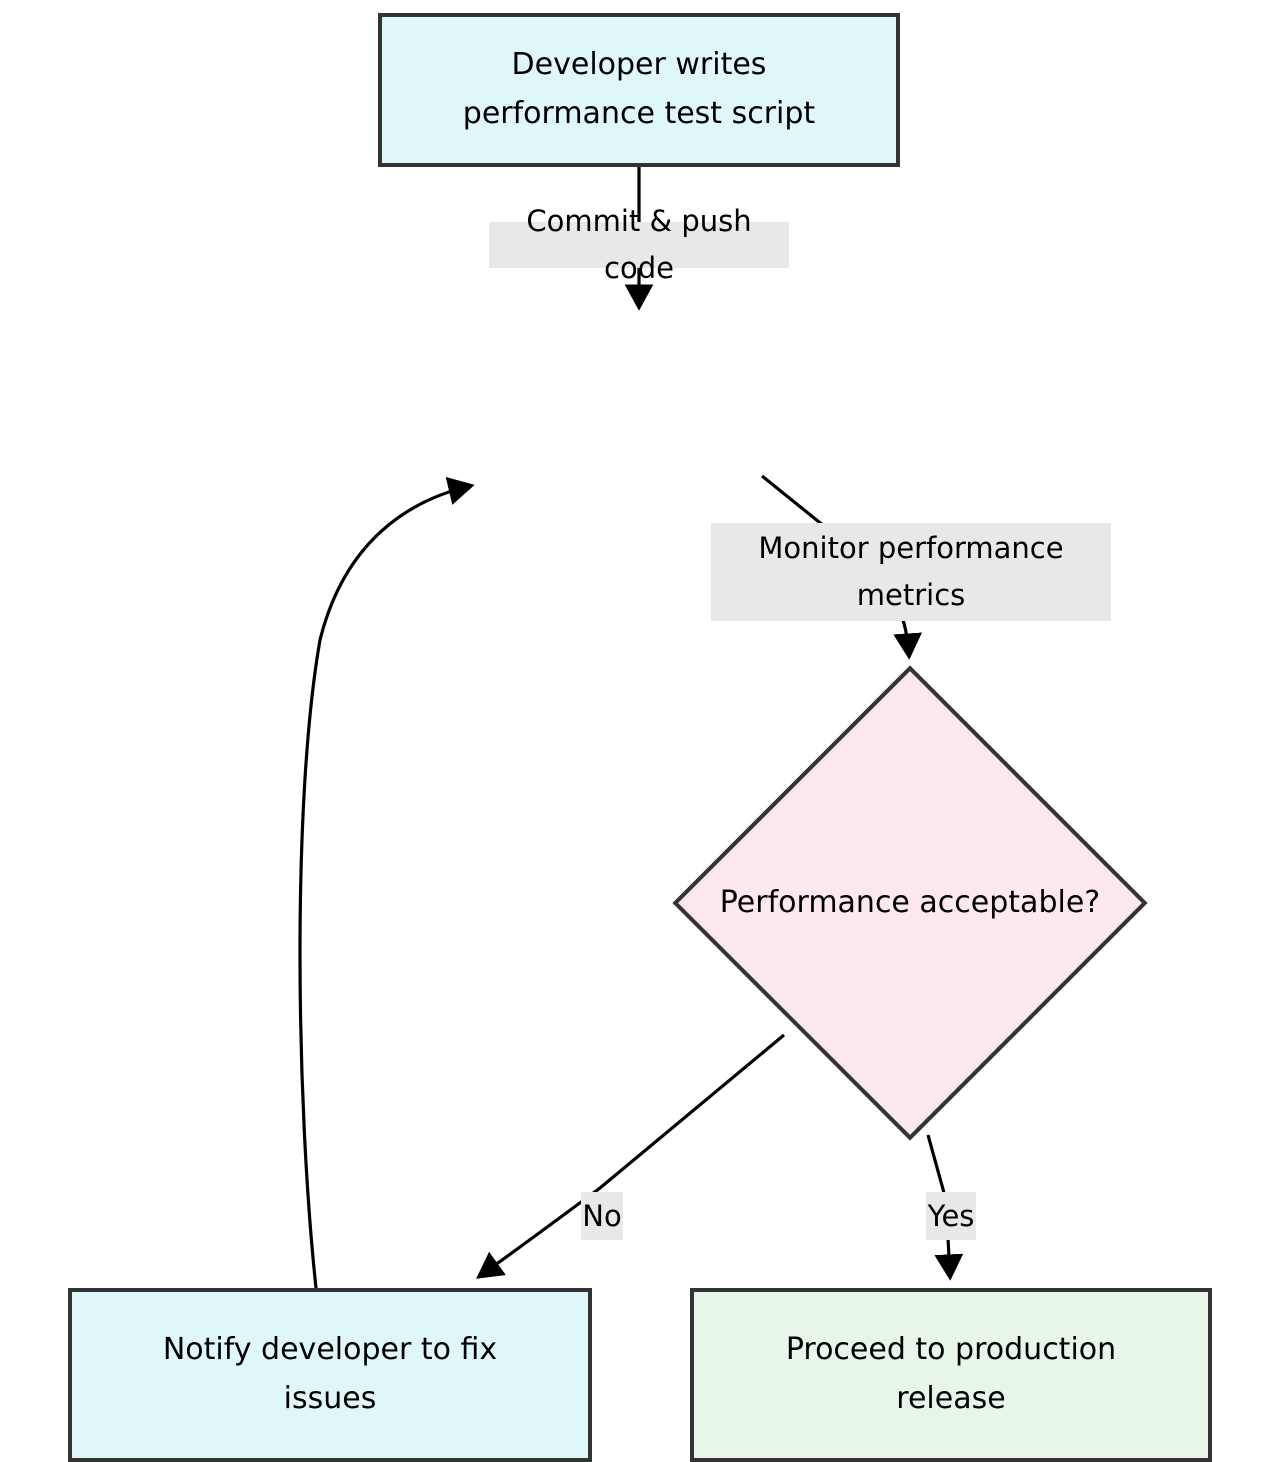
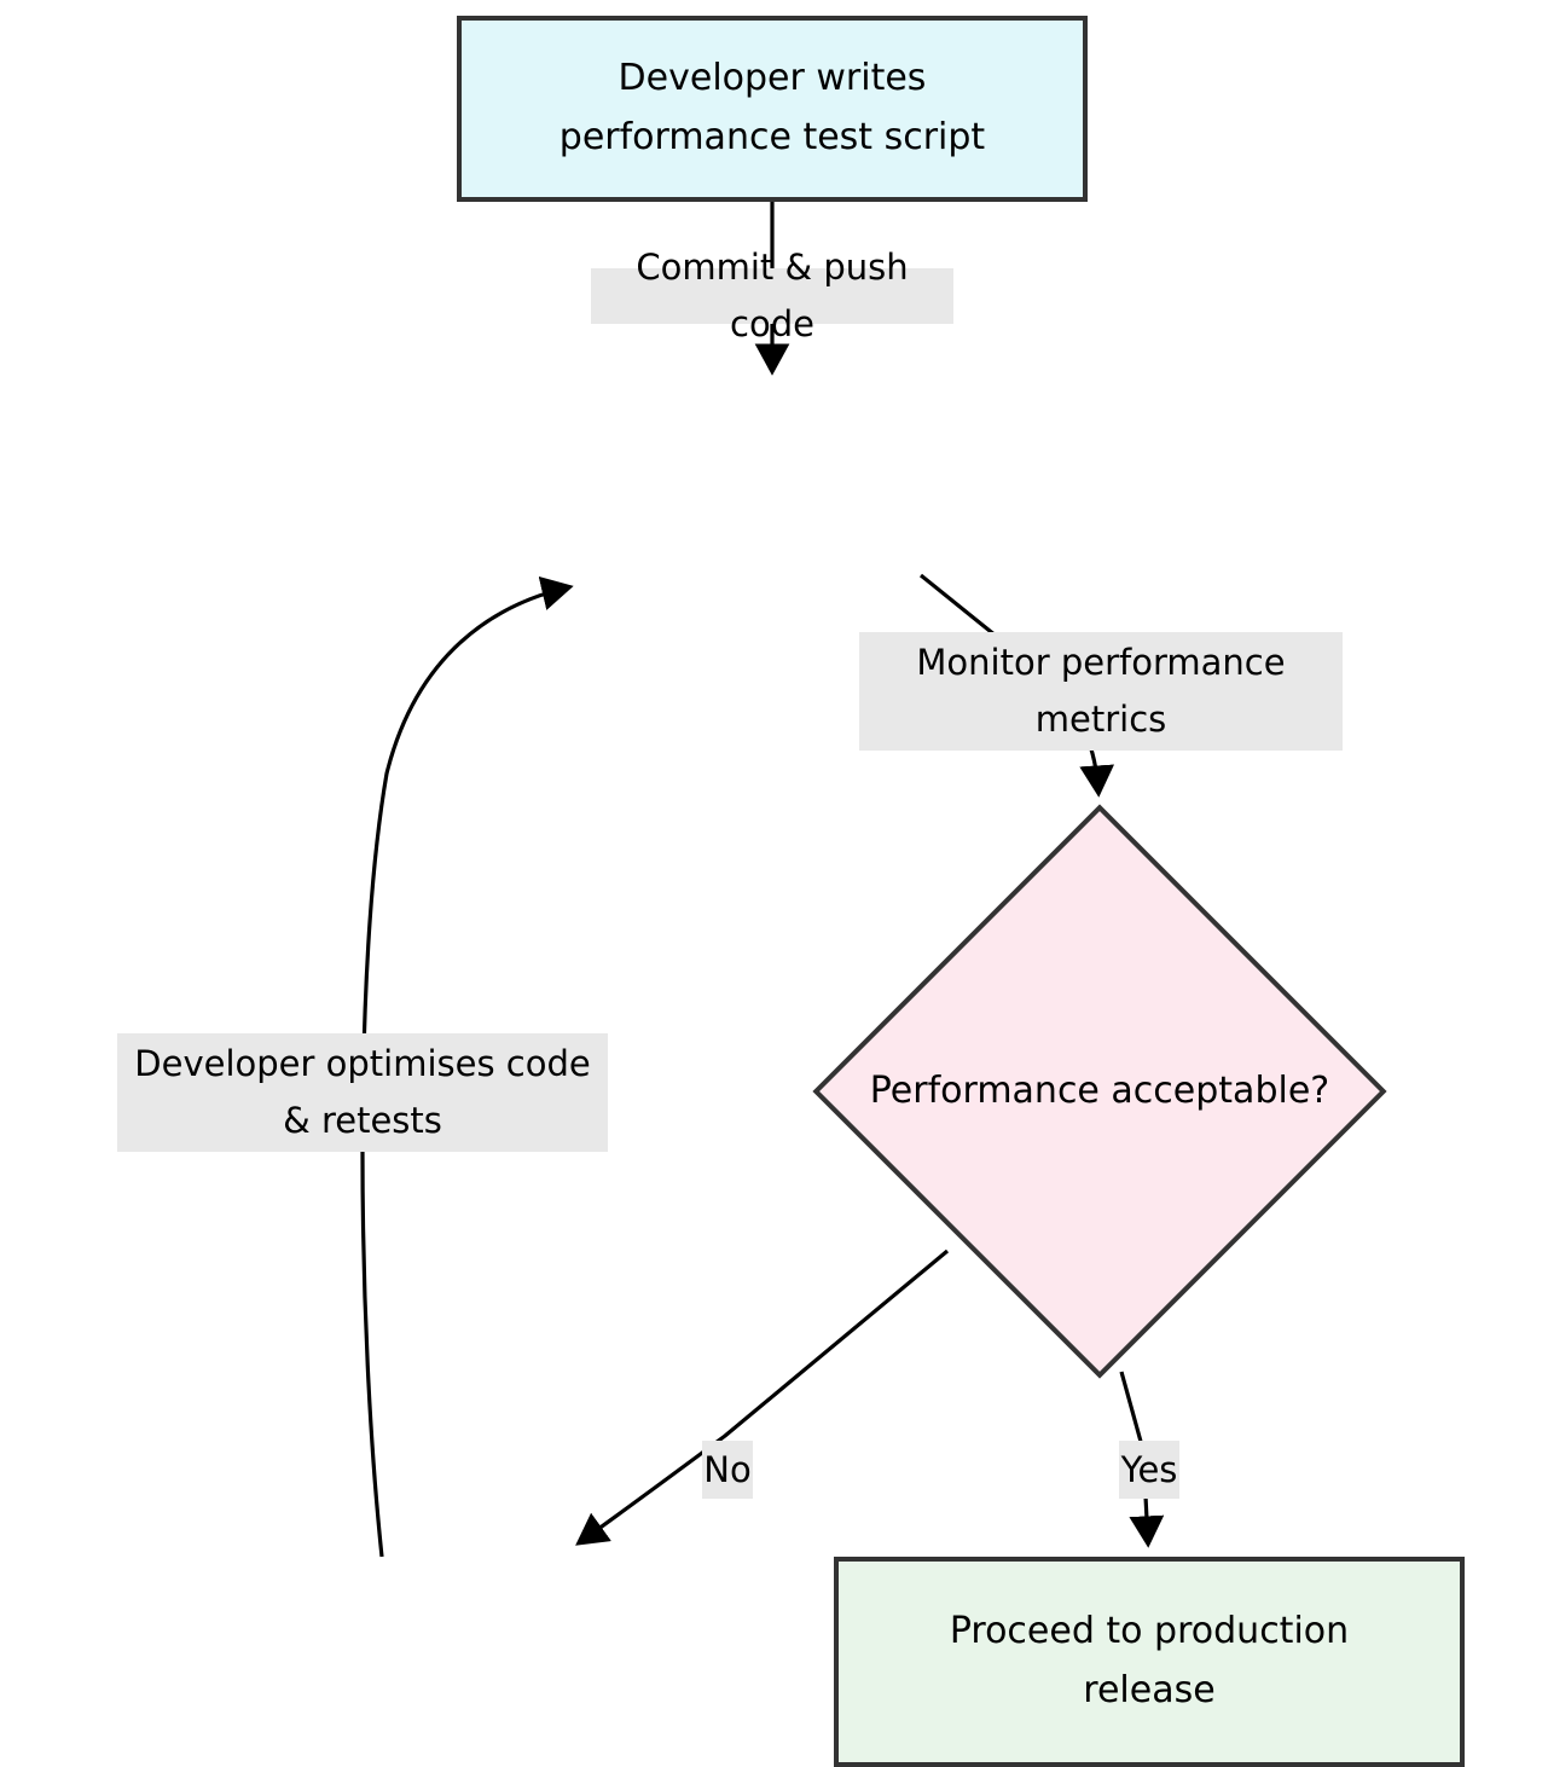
  Developer writes
  performance test script
  Commit & push code
  Monitor performance
  metrics
  Performance acceptable?
+ Developer optimises code
+ & retests
  No
  Yes
- Notify developer to fix
- issues
  Proceed to production
  release
